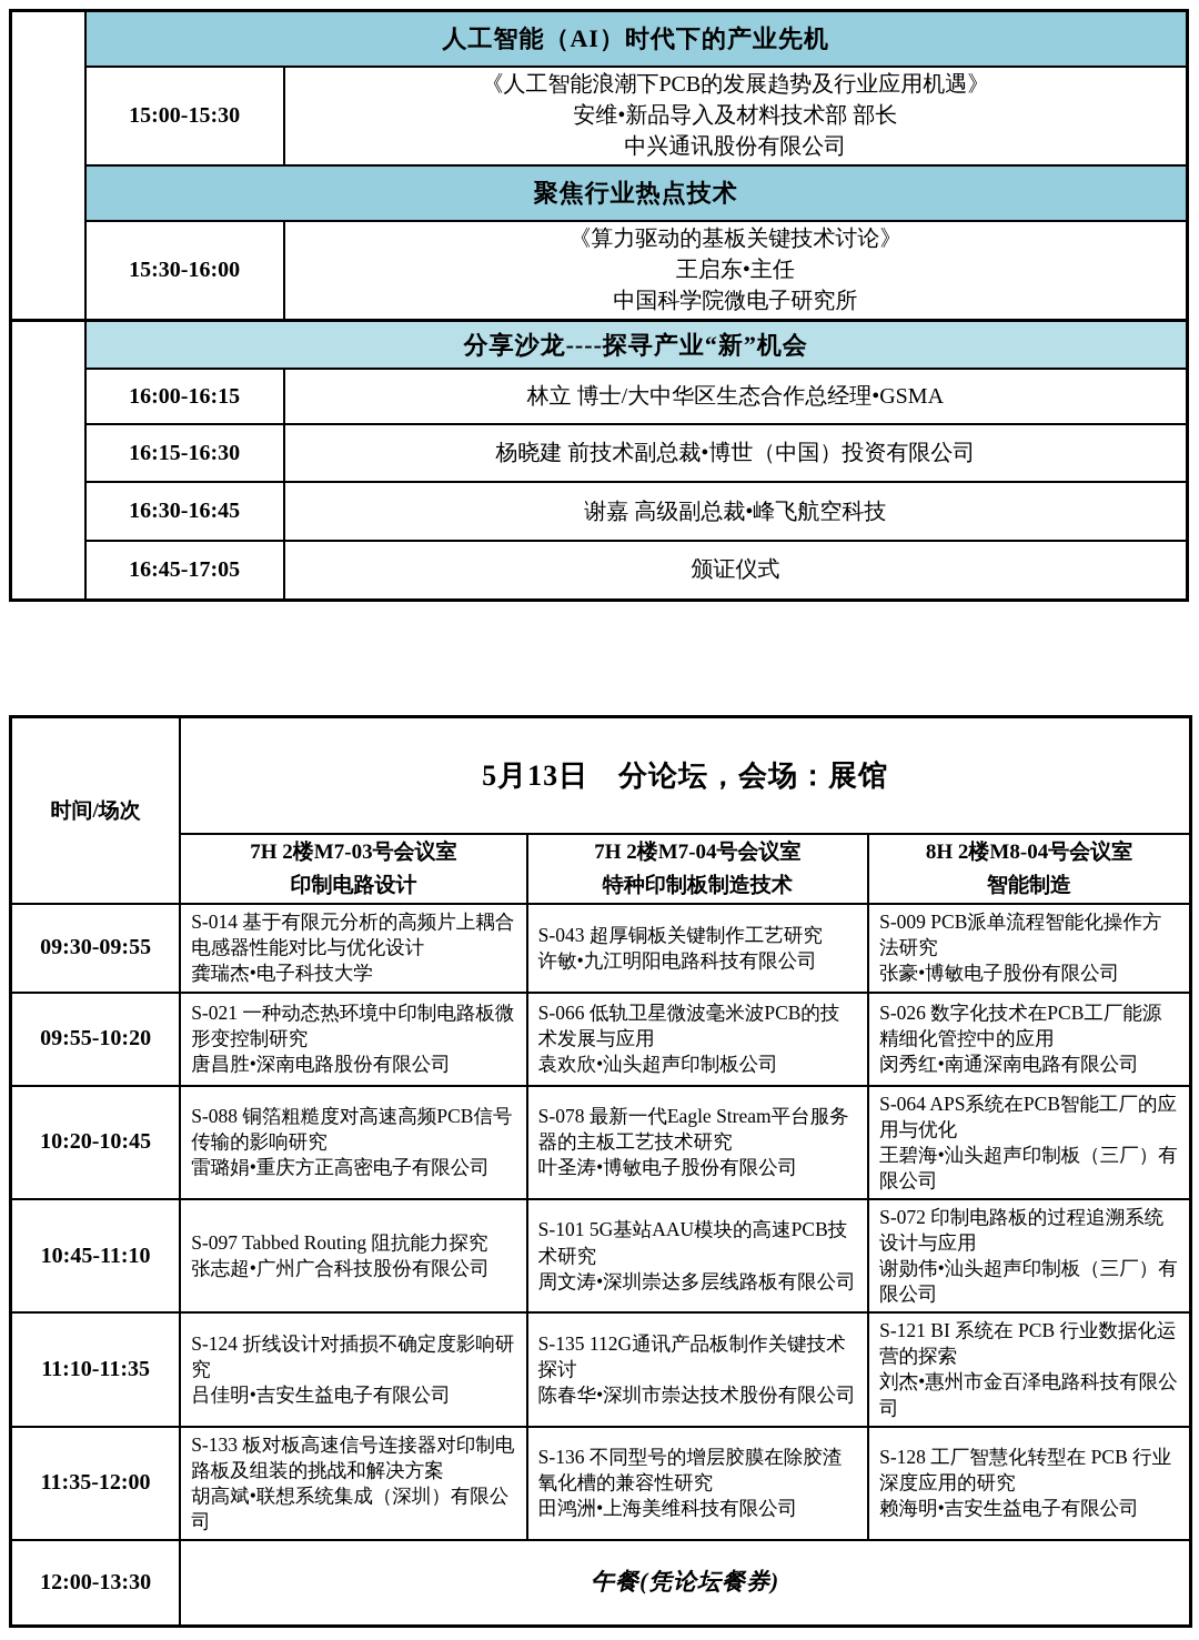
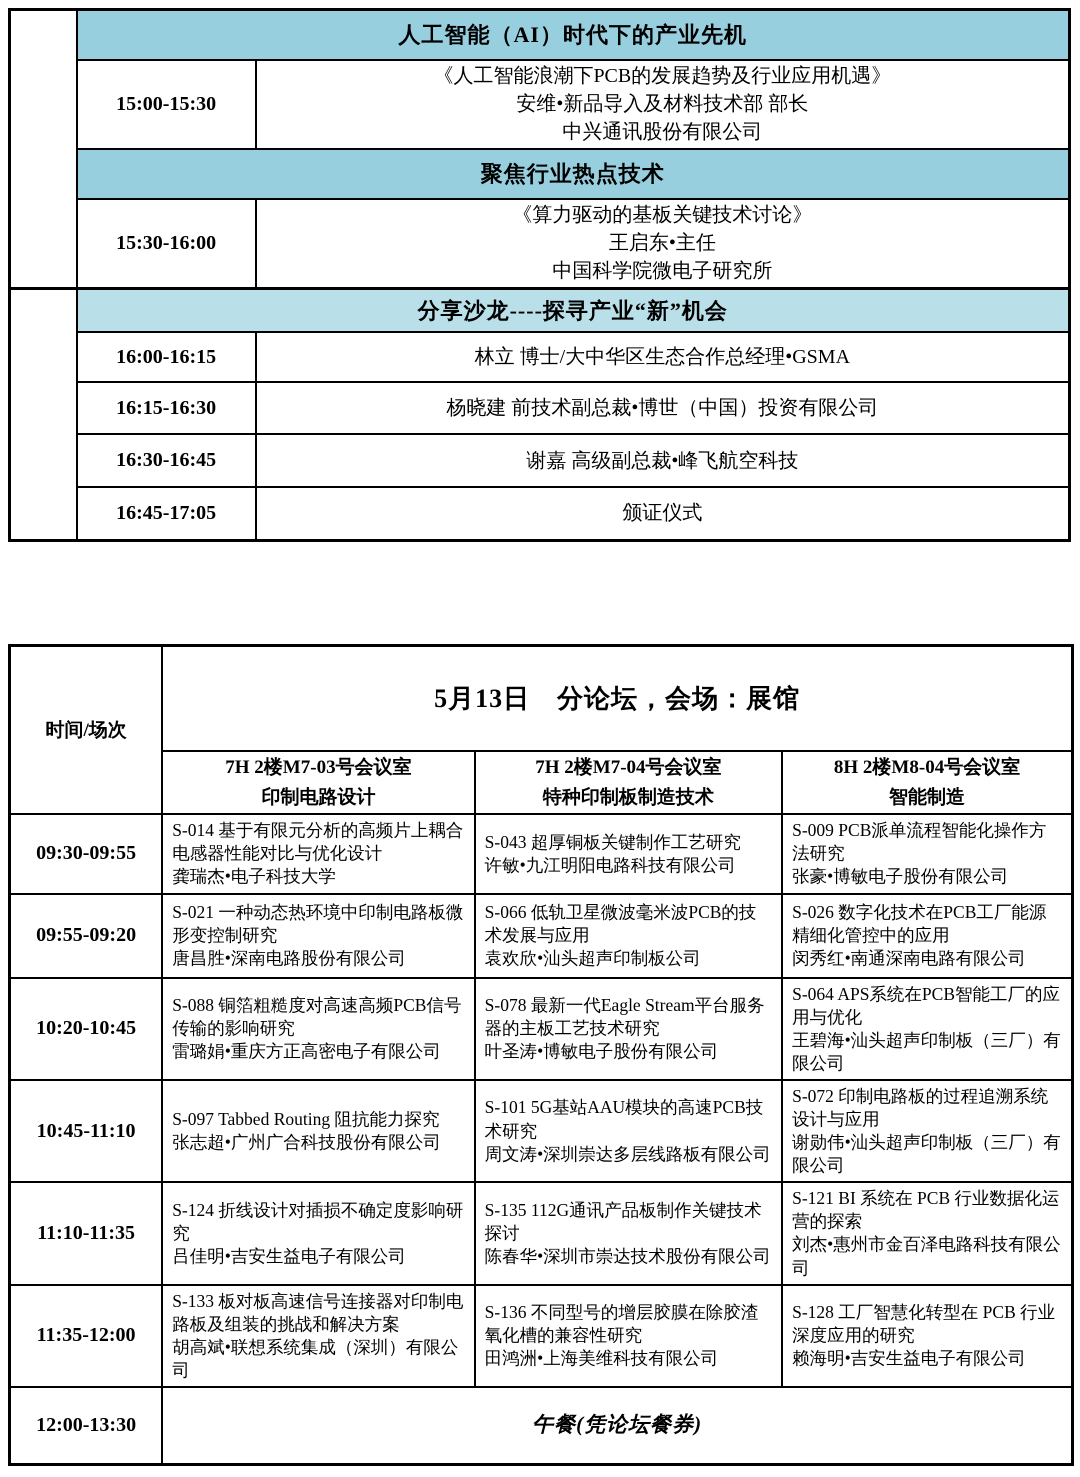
  	人工智能（AI）时代下的产业先机
  15:00-15:30	《人工智能浪潮下PCB的发展趋势及行业应用机遇》 安维•新品导入及材料技术部 部长 中兴通讯股份有限公司
  聚焦行业热点技术
  15:30-16:00	《算力驱动的基板关键技术讨论》 王启东•主任 中国科学院微电子研究所
  	分享沙龙----探寻产业“新”机会
  16:00-16:15	林立 博士/大中华区生态合作总经理•GSMA
  16:15-16:30	杨晓建 前技术副总裁•博世（中国）投资有限公司
  16:30-16:45	谢嘉 高级副总裁•峰飞航空科技
  16:45-17:05	颁证仪式
  时间/场次	5月13日 分论坛，会场：展馆
  7H 2楼M7-03号会议室 印制电路设计	7H 2楼M7-04号会议室 特种印制板制造技术	8H 2楼M8-04号会议室 智能制造
  09:30-09:55	S-014 基于有限元分析的高频片上耦合电感器性能对比与优化设计 龚瑞杰•电子科技大学	S-043 超厚铜板关键制作工艺研究 许敏•九江明阳电路科技有限公司	S-009 PCB派单流程智能化操作方法研究 张豪•博敏电子股份有限公司
- 09:55-10:20	S-021 一种动态热环境中印制电路板微形变控制研究 唐昌胜•深南电路股份有限公司	S-066 低轨卫星微波毫米波PCB的技术发展与应用 袁欢欣•汕头超声印制板公司	S-026 数字化技术在PCB工厂能源精细化管控中的应用 闵秀红•南通深南电路有限公司
+ 09:55-09:20	S-021 一种动态热环境中印制电路板微形变控制研究 唐昌胜•深南电路股份有限公司	S-066 低轨卫星微波毫米波PCB的技术发展与应用 袁欢欣•汕头超声印制板公司	S-026 数字化技术在PCB工厂能源精细化管控中的应用 闵秀红•南通深南电路有限公司
  10:20-10:45	S-088 铜箔粗糙度对高速高频PCB信号传输的影响研究 雷璐娟•重庆方正高密电子有限公司	S-078 最新一代Eagle Stream平台服务器的主板工艺技术研究 叶圣涛•博敏电子股份有限公司	S-064 APS系统在PCB智能工厂的应用与优化 王碧海•汕头超声印制板（三厂）有限公司
  10:45-11:10	S-097 Tabbed Routing 阻抗能力探究 张志超•广州广合科技股份有限公司	S-101 5G基站AAU模块的高速PCB技术研究 周文涛•深圳崇达多层线路板有限公司	S-072 印制电路板的过程追溯系统设计与应用 谢勋伟•汕头超声印制板（三厂）有限公司
  11:10-11:35	S-124 折线设计对插损不确定度影响研究 吕佳明•吉安生益电子有限公司	S-135 112G通讯产品板制作关键技术探讨 陈春华•深圳市崇达技术股份有限公司	S-121 BI 系统在 PCB 行业数据化运营的探索 刘杰•惠州市金百泽电路科技有限公司
  11:35-12:00	S-133 板对板高速信号连接器对印制电路板及组装的挑战和解决方案 胡高斌•联想系统集成（深圳）有限公司	S-136 不同型号的增层胶膜在除胶渣氧化槽的兼容性研究 田鸿洲•上海美维科技有限公司	S-128 工厂智慧化转型在 PCB 行业深度应用的研究 赖海明•吉安生益电子有限公司
  12:00-13:30	午餐(凭论坛餐券)
